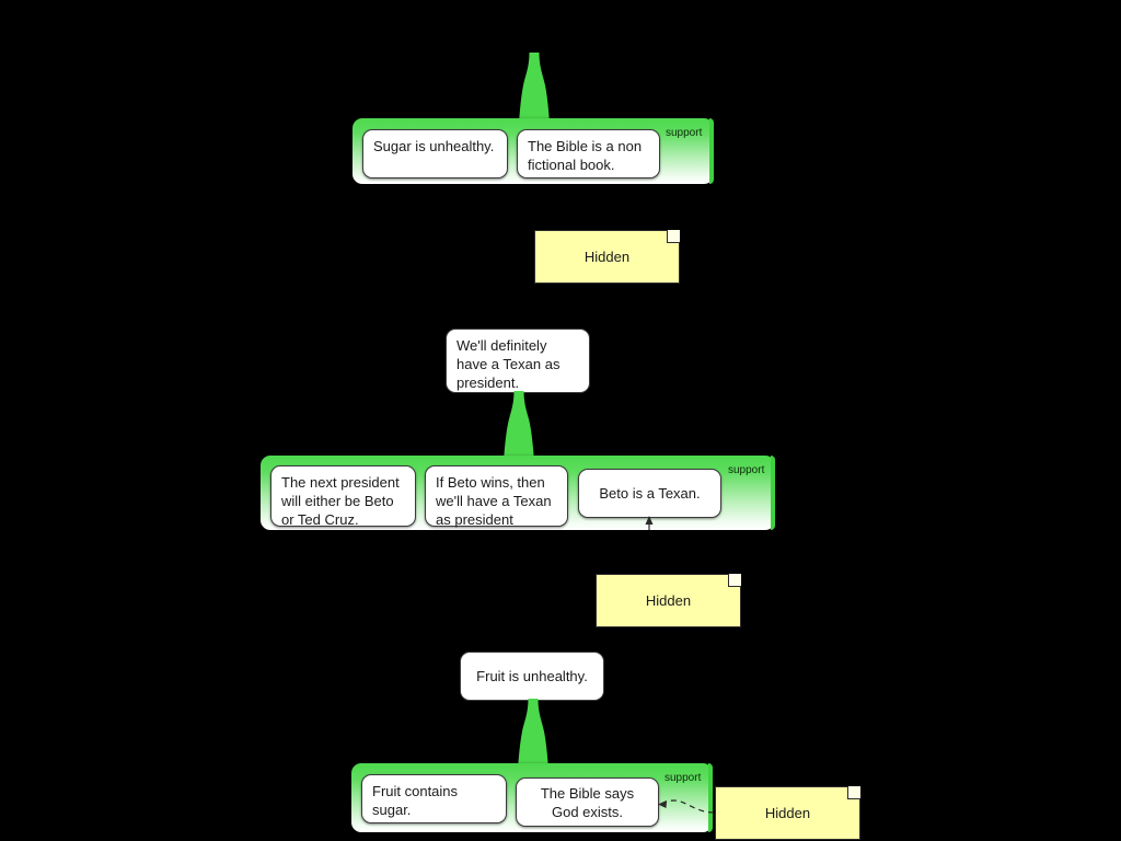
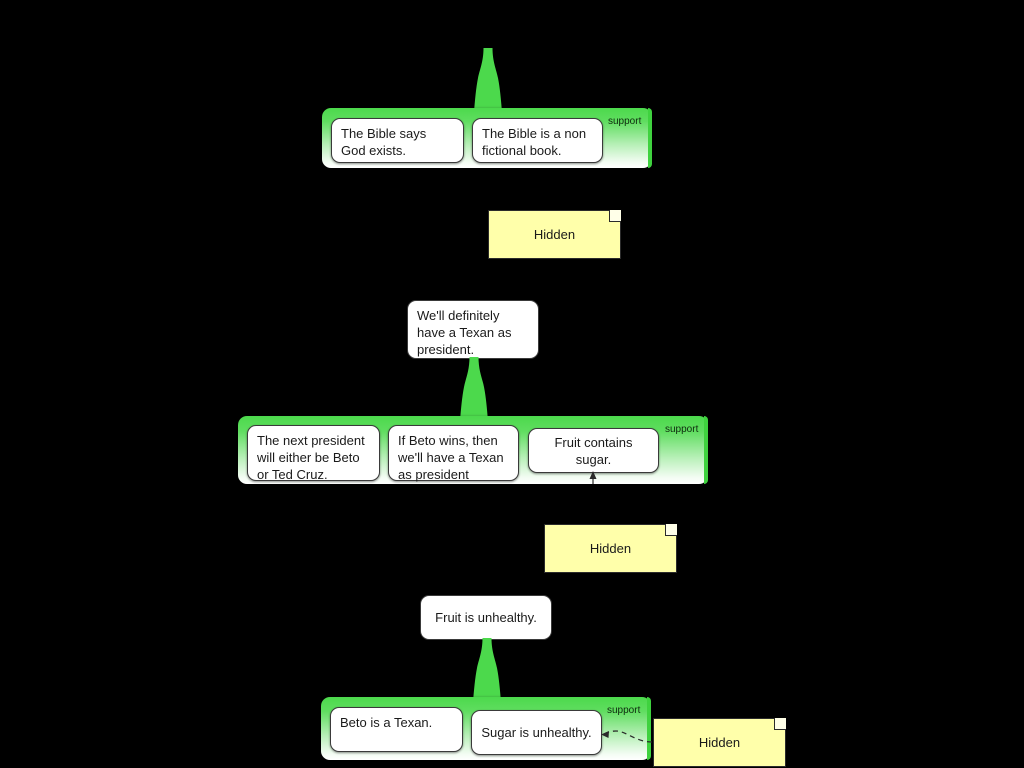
  support
- Sugar is unhealthy.
+ The Bible says God exists.
  The Bible is a non fictional book.
  Hidden
  We'll definitely have a Texan as president.
  support
  The next president will either be Beto or Ted Cruz.
  If Beto wins, then we'll have a Texan as president
- Beto is a Texan.
+ Fruit contains sugar.
  Hidden
  Fruit is unhealthy.
  support
- Fruit contains sugar.
+ Beto is a Texan.
- The Bible says God exists.
+ Sugar is unhealthy.
  Hidden
